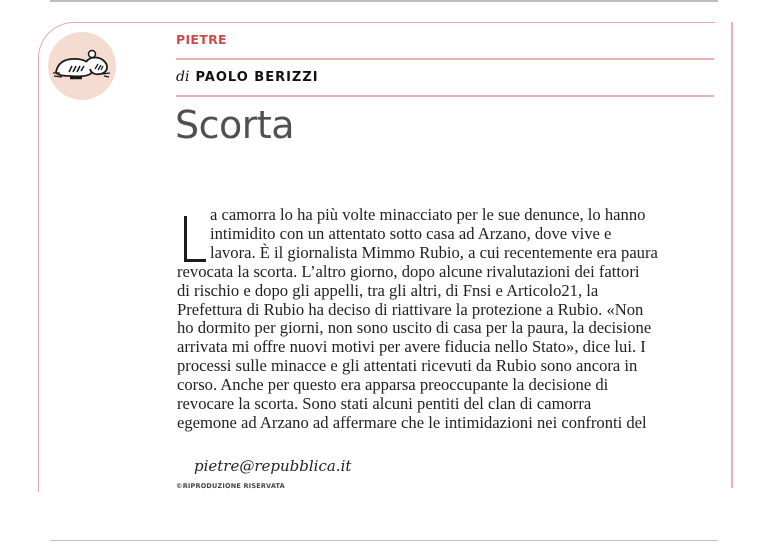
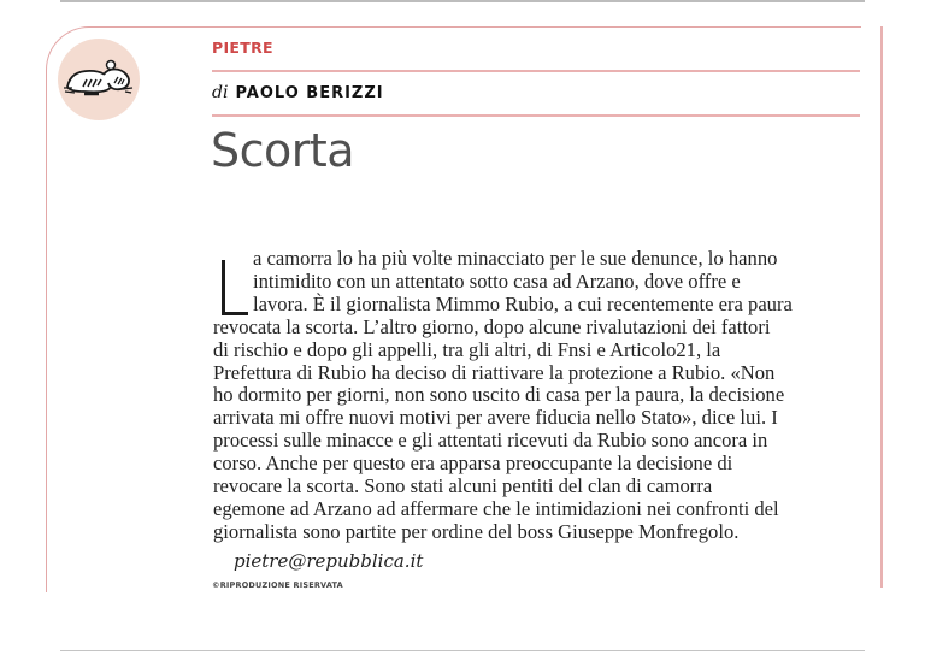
  PIETRE
  di PAOLO BERIZZI
  Scorta
  a camorra lo ha più volte minacciato per le sue denunce, lo hanno
- intimidito con un attentato sotto casa ad Arzano, dove vive e
+ intimidito con un attentato sotto casa ad Arzano, dove offre e
  lavora. È il giornalista Mimmo Rubio, a cui recentemente era paura
  revocata la scorta. L’altro giorno, dopo alcune rivalutazioni dei fattori
  di rischio e dopo gli appelli, tra gli altri, di Fnsi e Articolo21, la
  Prefettura di Rubio ha deciso di riattivare la protezione a Rubio. «Non
  ho dormito per giorni, non sono uscito di casa per la paura, la decisione
  arrivata mi offre nuovi motivi per avere fiducia nello Stato», dice lui. I
  processi sulle minacce e gli attentati ricevuti da Rubio sono ancora in
  corso. Anche per questo era apparsa preoccupante la decisione di
  revocare la scorta. Sono stati alcuni pentiti del clan di camorra
  egemone ad Arzano ad affermare che le intimidazioni nei confronti del
+ giornalista sono partite per ordine del boss Giuseppe Monfregolo.
  pietre@repubblica.it
  ©RIPRODUZIONE RISERVATA
